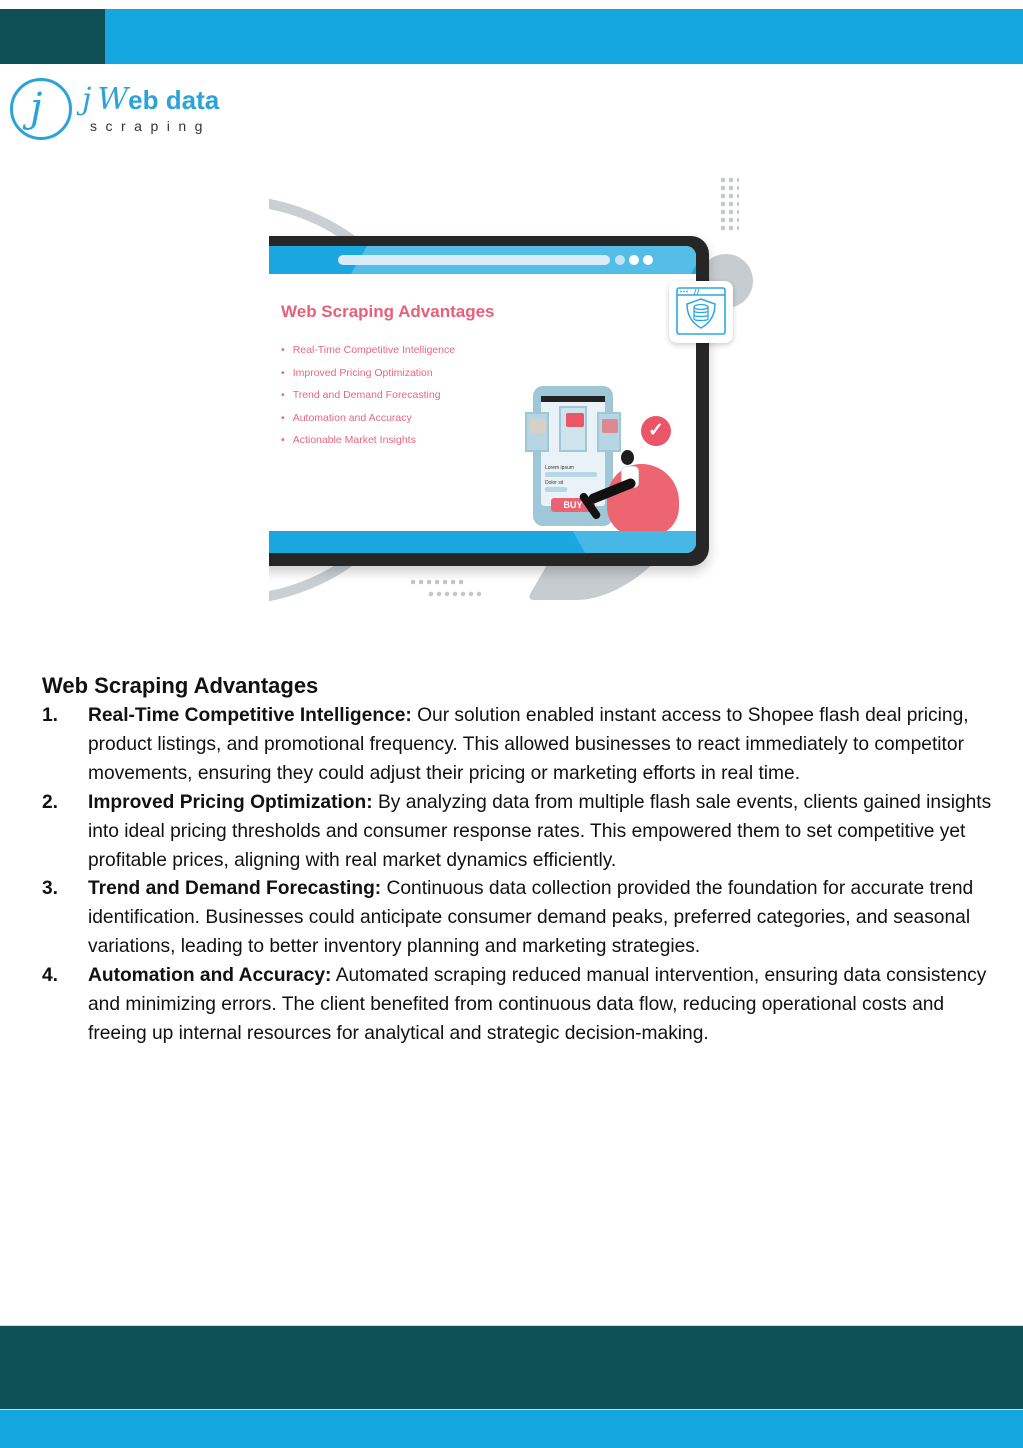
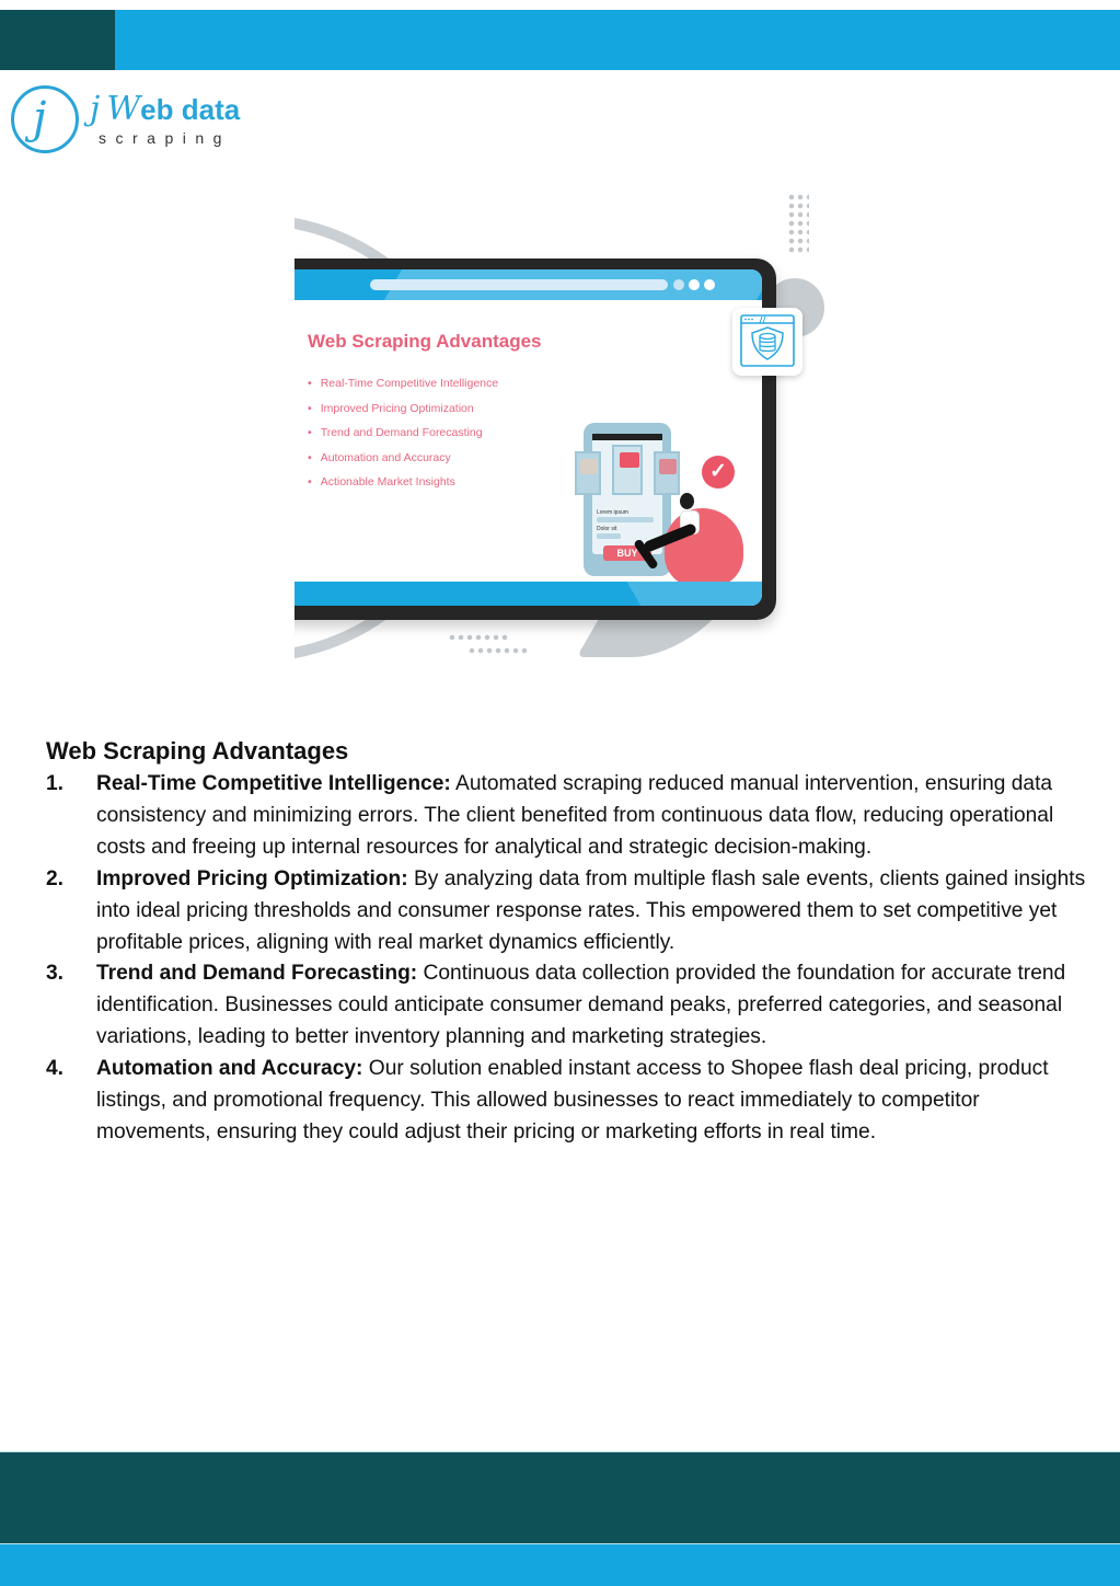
  j
  j Web data
  scraping
  Web Scraping Advantages
  Real-Time Competitive Intelligence
  Improved Pricing Optimization
  Trend and Demand Forecasting
  Automation and Accuracy
  Actionable Market Insights
  BUY
  ✓
  Web Scraping Advantages
  1.
- Real-Time Competitive Intelligence: Our solution enabled instant access to Shopee flash deal pricing, product listings, and promotional frequency. This allowed businesses to react immediately to competitor movements, ensuring they could adjust their pricing or marketing efforts in real time.
+ Real-Time Competitive Intelligence: Automated scraping reduced manual intervention, ensuring data consistency and minimizing errors. The client benefited from continuous data flow, reducing operational costs and freeing up internal resources for analytical and strategic decision-making.
  2.
  Improved Pricing Optimization: By analyzing data from multiple flash sale events, clients gained insights into ideal pricing thresholds and consumer response rates. This empowered them to set competitive yet profitable prices, aligning with real market dynamics efficiently.
  3.
  Trend and Demand Forecasting: Continuous data collection provided the foundation for accurate trend identification. Businesses could anticipate consumer demand peaks, preferred categories, and seasonal variations, leading to better inventory planning and marketing strategies.
  4.
- Automation and Accuracy: Automated scraping reduced manual intervention, ensuring data consistency and minimizing errors. The client benefited from continuous data flow, reducing operational costs and freeing up internal resources for analytical and strategic decision-making.
+ Automation and Accuracy: Our solution enabled instant access to Shopee flash deal pricing, product listings, and promotional frequency. This allowed businesses to react immediately to competitor movements, ensuring they could adjust their pricing or marketing efforts in real time.
